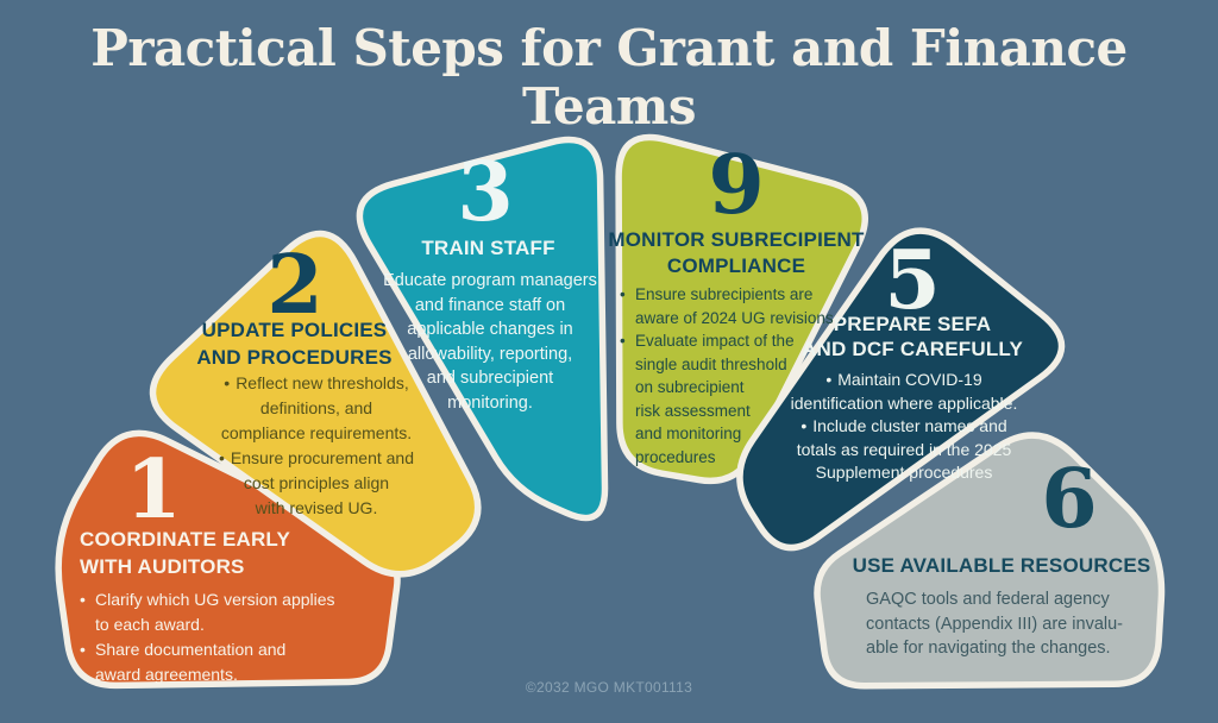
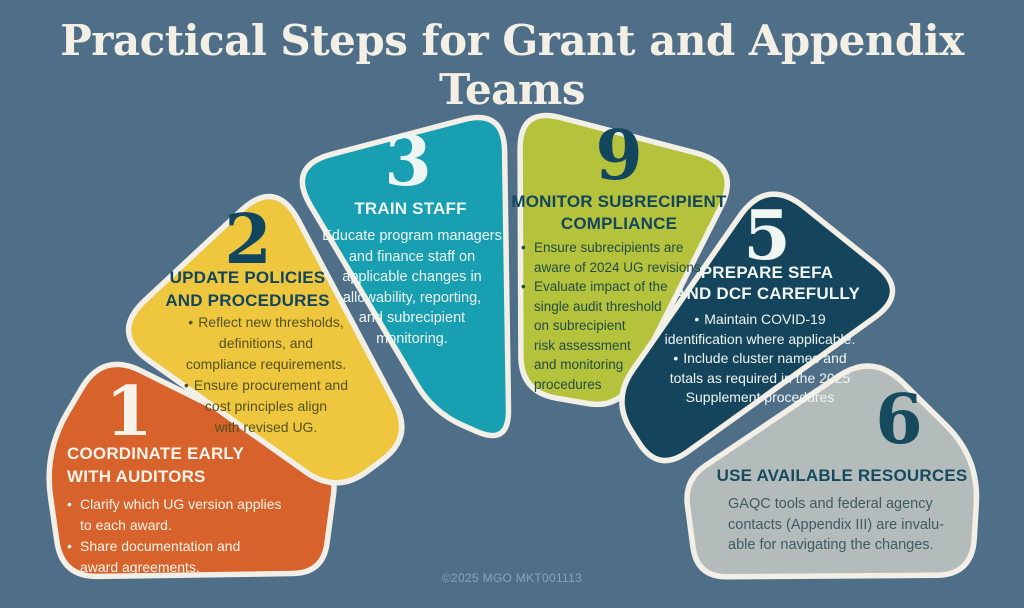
- Practical Steps for Grant and Finance Teams
+ Practical Steps for Grant and Appendix Teams
  1
  COORDINATE EARLY
  WITH AUDITORS
  Clarify which UG version applies
  to each award.
  Share documentation and
  award agreements.
  2
  UPDATE POLICIES
  AND PROCEDURES
  Reflect new thresholds,
  definitions, and
  compliance requirements.
  Ensure procurement and
  cost principles align
  with revised UG.
  3
  TRAIN STAFF
  Educate program managers
  and finance staff on
  applicable changes in
  allowability, reporting,
  and subrecipient
  monitoring.
  9
  MONITOR SUBRECIPIENT
  COMPLIANCE
  Ensure subrecipients are
  aware of 2024 UG revisions
  Evaluate impact of the
  single audit threshold
  on subrecipient
  risk assessment
  and monitoring
  procedures
  5
  PREPARE SEFA
  AND DCF CAREFULLY
  Maintain COVID-19
  identification where applicable.
  Include cluster names and
  totals as required in the 2025
  Supplement procedures
  6
  USE AVAILABLE RESOURCES
  GAQC tools and federal agency
  contacts (Appendix III) are invalu-
  able for navigating the changes.
- ©2032 MGO MKT001113
+ ©2025 MGO MKT001113
